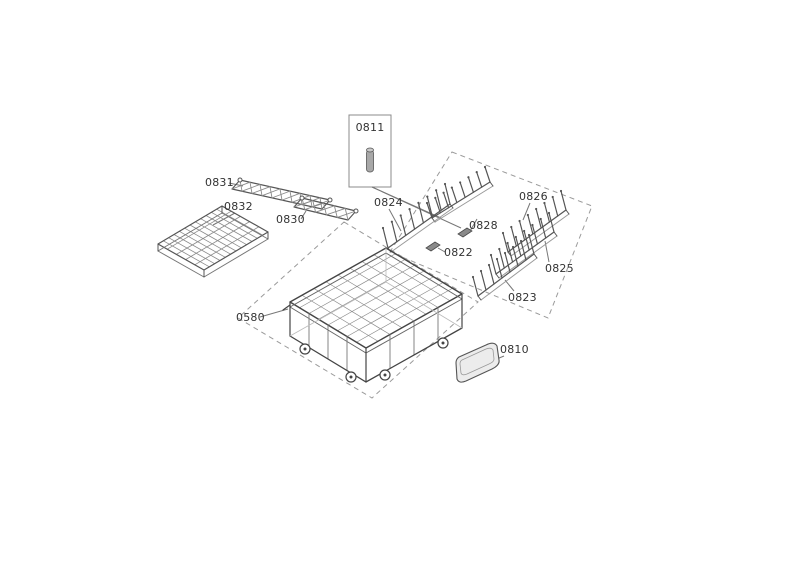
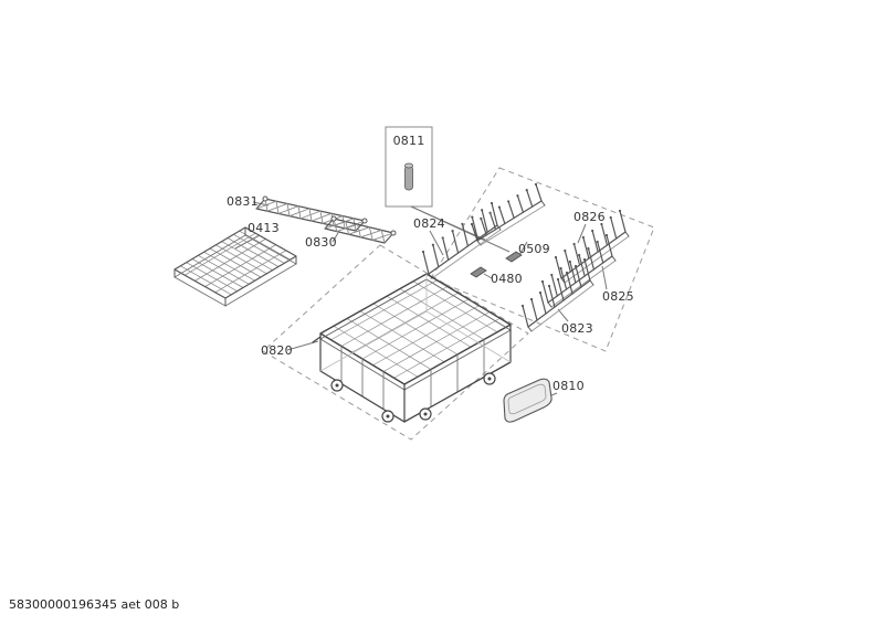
  0811
  0831
- 0832
+ 0413
  0830
  0824
  0826
- 0828
+ 0509
- 0822
+ 0480
  0825
  0823
- 0580
+ 0820
  0810
+ 58300000196345 aet 008 b
